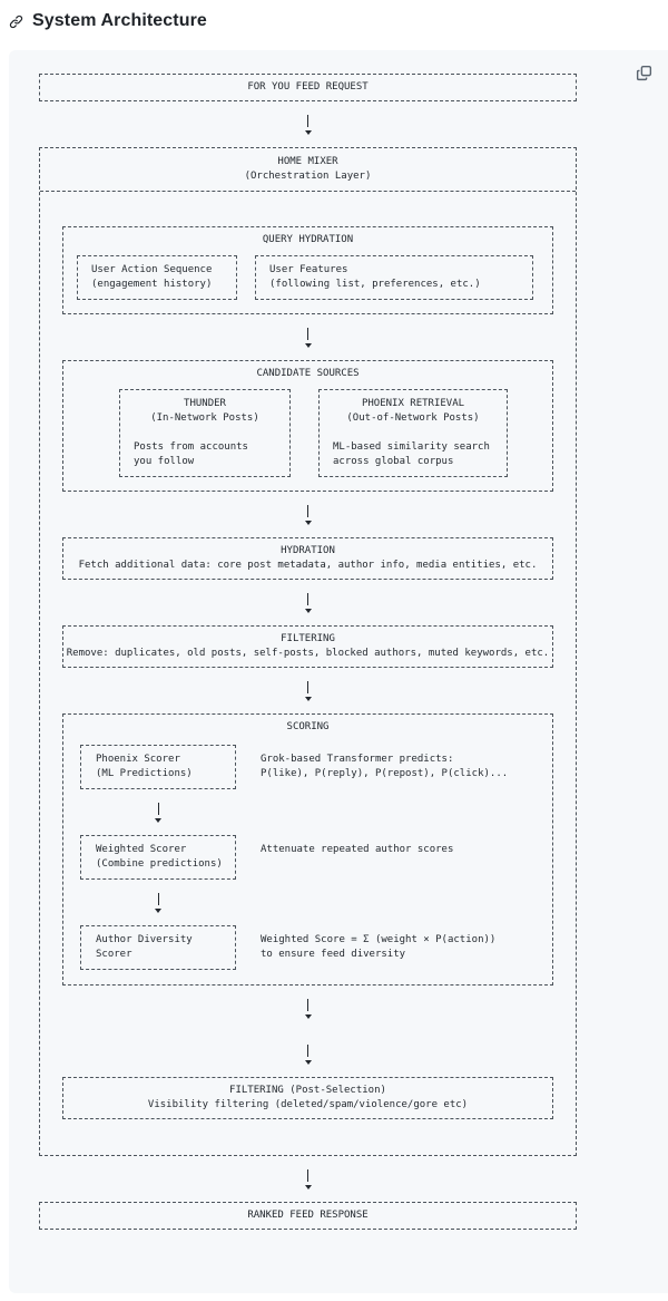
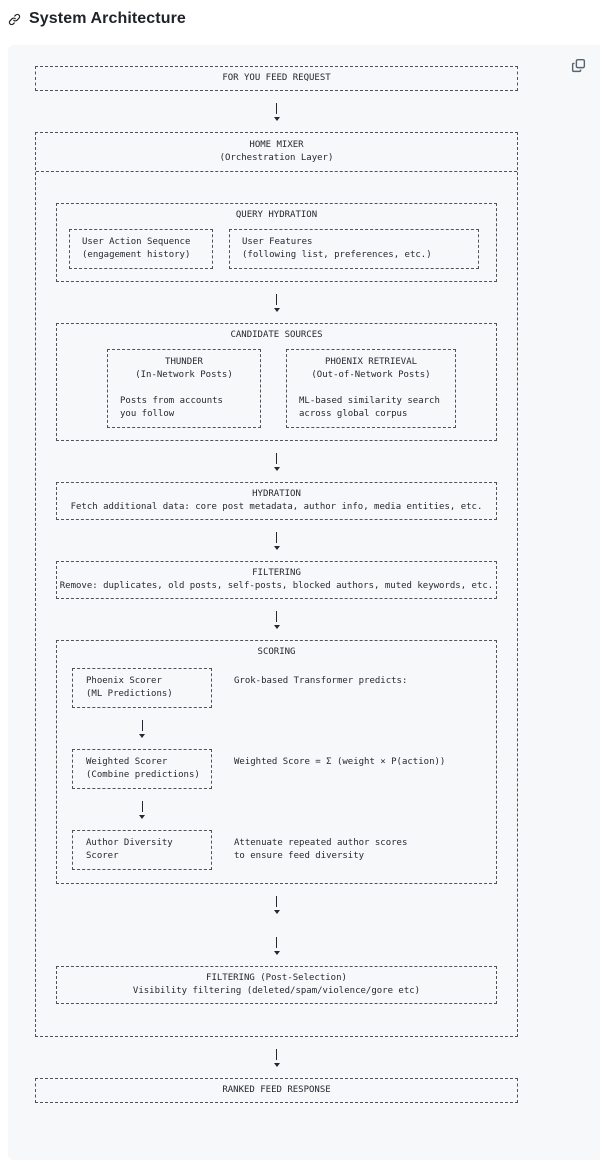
  System Architecture
  FOR YOU FEED REQUEST
  HOME MIXER
  (Orchestration Layer)
  QUERY HYDRATION
  User Action Sequence
  (engagement history)
  User Features
  (following list, preferences, etc.)
  CANDIDATE SOURCES
  THUNDER
  (In-Network Posts)
  Posts from accounts
  you follow
  PHOENIX RETRIEVAL
  (Out-of-Network Posts)
  ML-based similarity search
  across global corpus
  HYDRATION
  Fetch additional data: core post metadata, author info, media entities, etc.
  FILTERING
  Remove: duplicates, old posts, self-posts, blocked authors, muted keywords, etc.
  SCORING
  Phoenix Scorer
  (ML Predictions)
  Grok-based Transformer predicts:
- P(like), P(reply), P(repost), P(click)...
  Weighted Scorer
  (Combine predictions)
- Attenuate repeated author scores
+ Weighted Score = Σ (weight × P(action))
  Author Diversity
  Scorer
- Weighted Score = Σ (weight × P(action))
+ Attenuate repeated author scores
  to ensure feed diversity
  FILTERING (Post-Selection)
  Visibility filtering (deleted/spam/violence/gore etc)
  RANKED FEED RESPONSE
